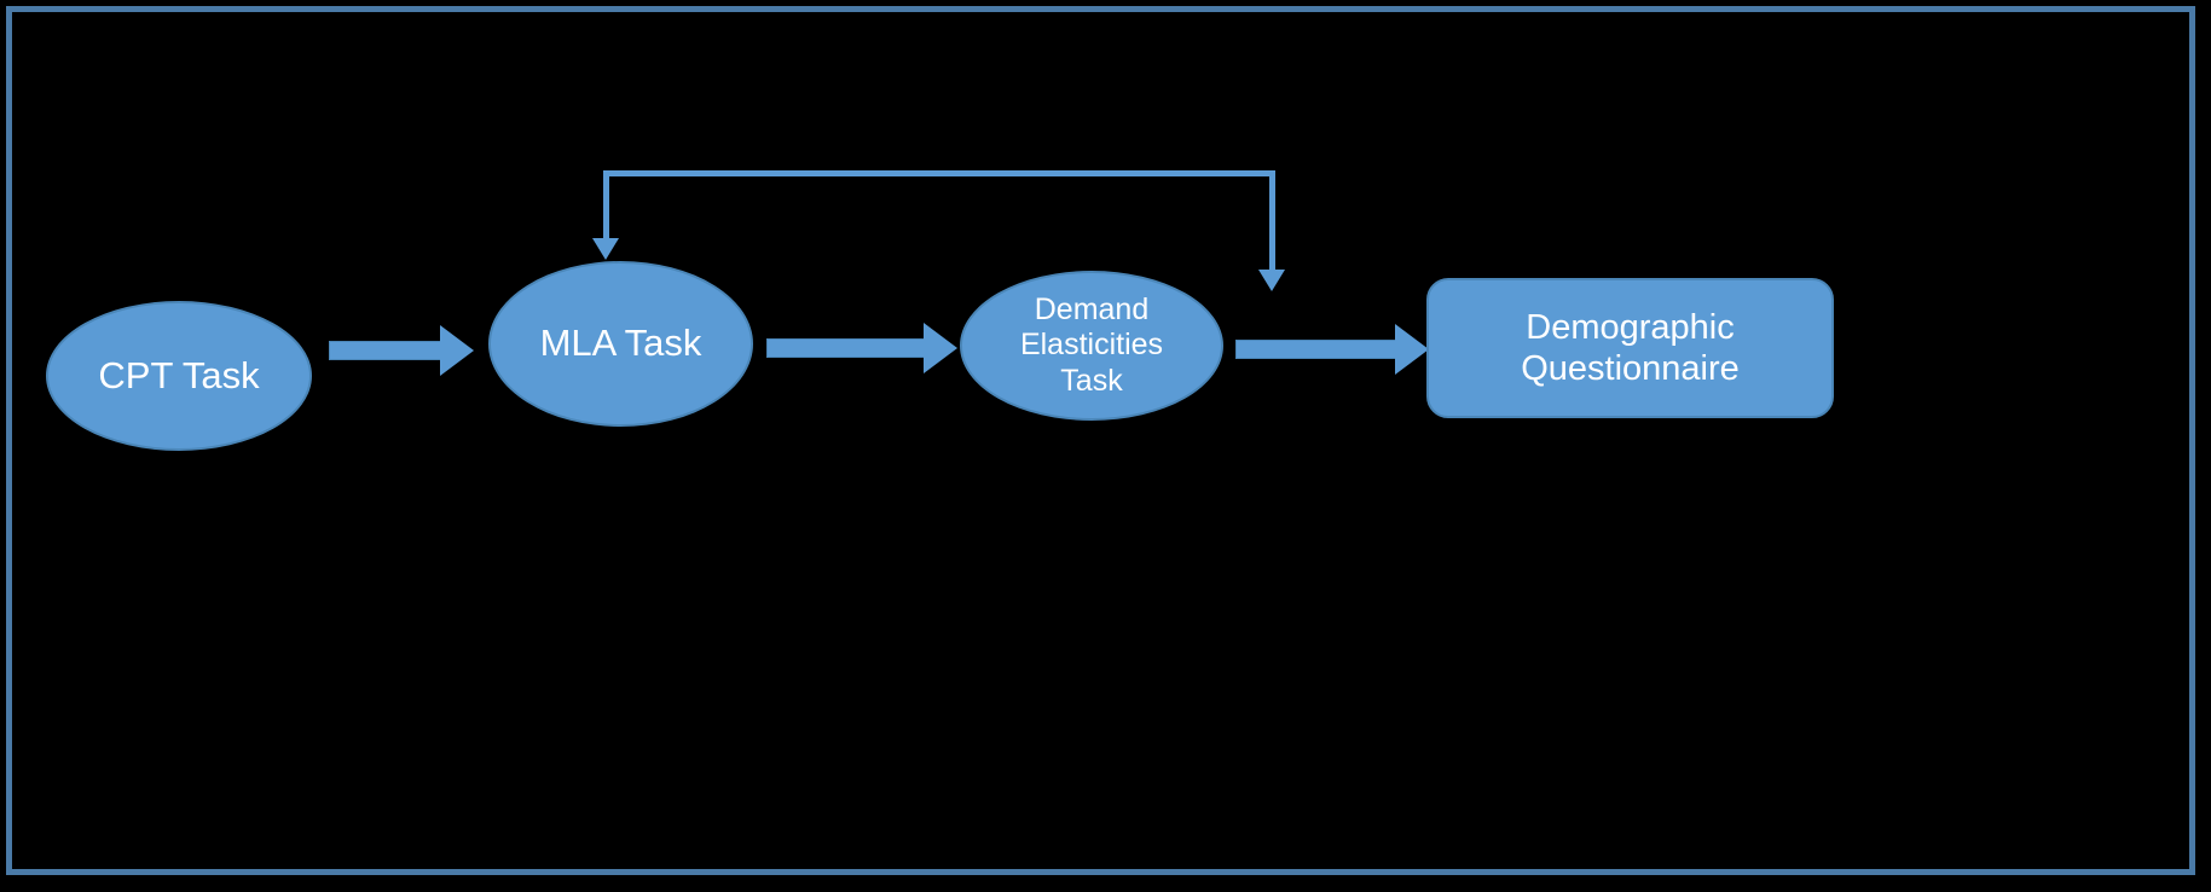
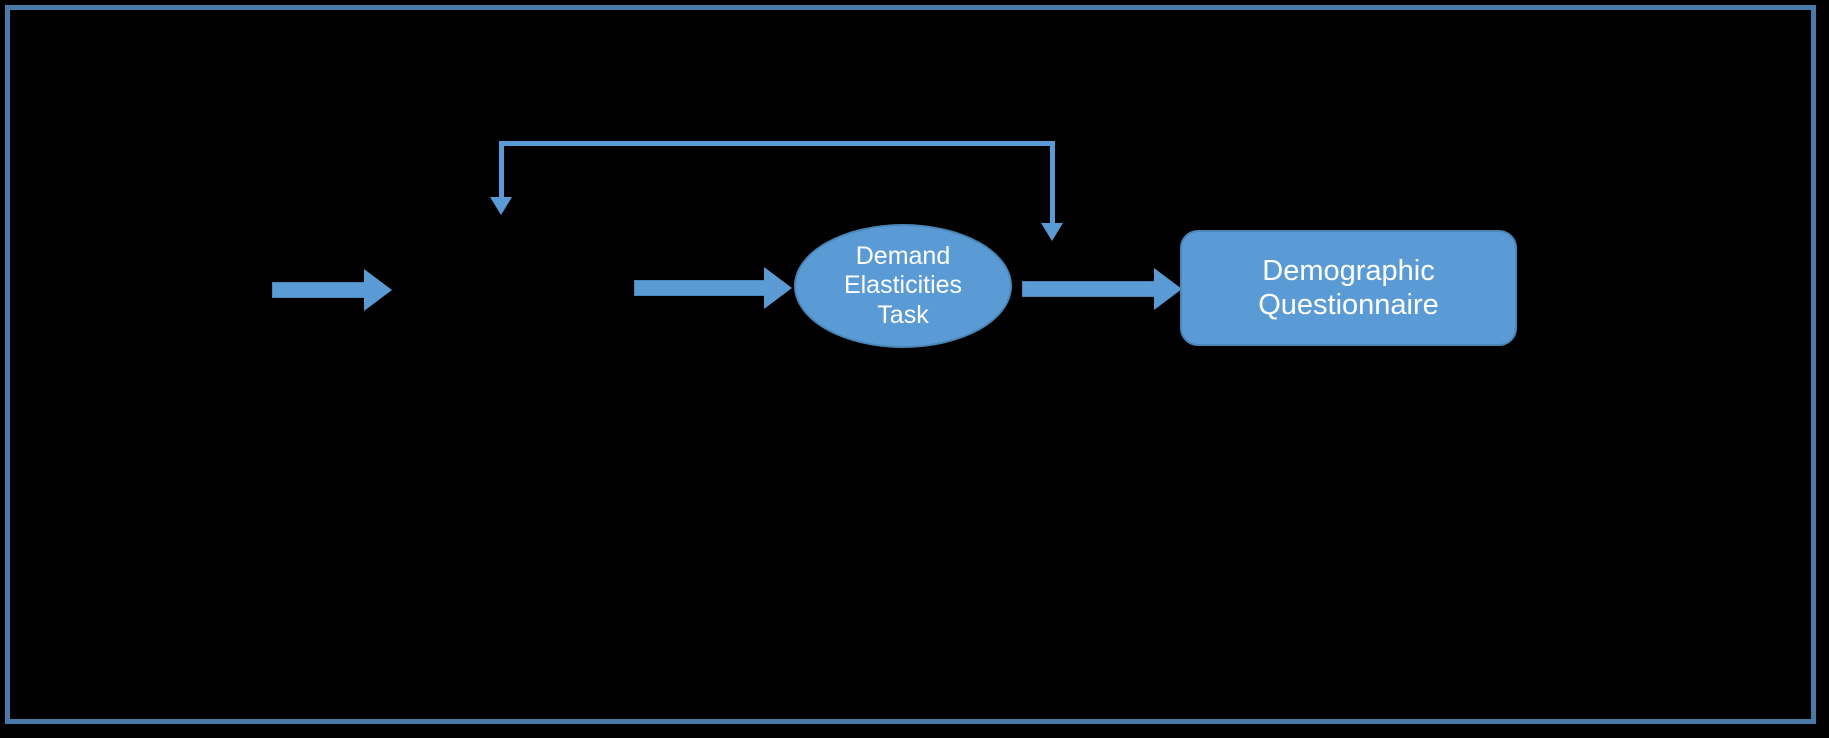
- CPT Task
- MLA Task
  Demand
  Elasticities
  Task
  Demographic
  Questionnaire
